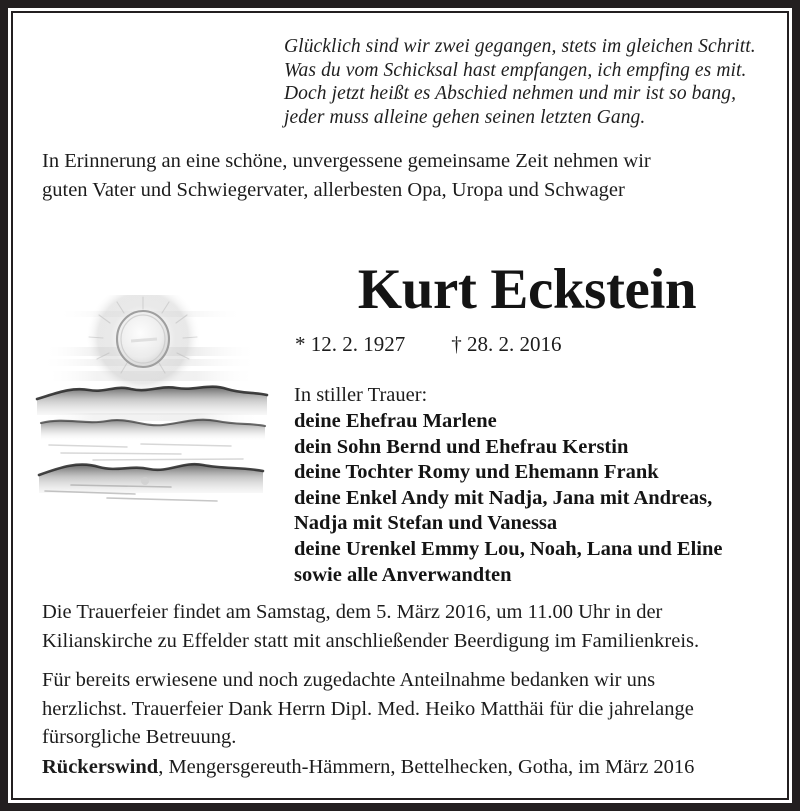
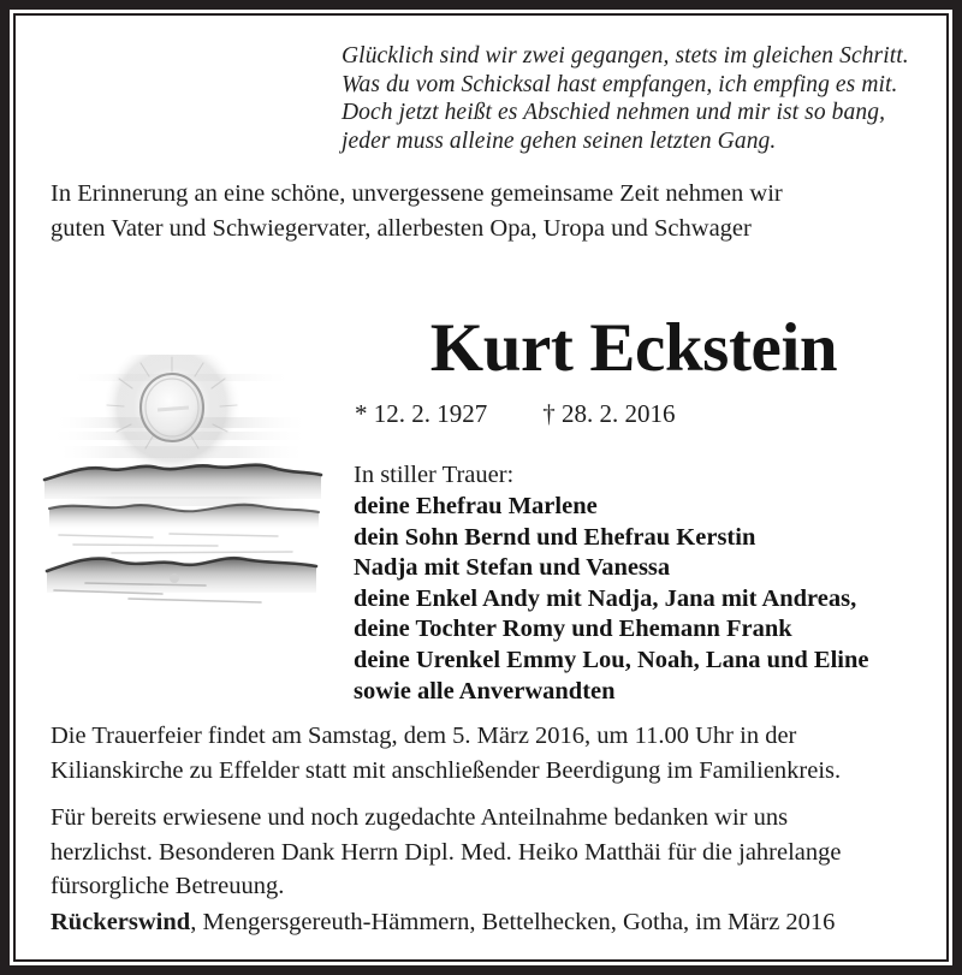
  Glücklich sind wir zwei gegangen, stets im gleichen Schritt.
  Was du vom Schicksal hast empfangen, ich empfing es mit.
  Doch jetzt heißt es Abschied nehmen und mir ist so bang,
  jeder muss alleine gehen seinen letzten Gang.
  In Erinnerung an eine schöne, unvergessene gemeinsame Zeit nehmen wir
  guten Vater und Schwiegervater, allerbesten Opa, Uropa und Schwager
  Kurt Eckstein
  * 12. 2. 1927 † 28. 2. 2016
  In stiller Trauer:
  deine Ehefrau Marlene
  dein Sohn Bernd und Ehefrau Kerstin
- deine Tochter Romy und Ehemann Frank
+ Nadja mit Stefan und Vanessa
  deine Enkel Andy mit Nadja, Jana mit Andreas,
- Nadja mit Stefan und Vanessa
+ deine Tochter Romy und Ehemann Frank
  deine Urenkel Emmy Lou, Noah, Lana und Eline
  sowie alle Anverwandten
  Die Trauerfeier findet am Samstag, dem 5. März 2016, um 11.00 Uhr in der
  Kilianskirche zu Effelder statt mit anschließender Beerdigung im Familienkreis.
  Für bereits erwiesene und noch zugedachte Anteilnahme bedanken wir uns
- herzlichst. Trauerfeier Dank Herrn Dipl. Med. Heiko Matthäi für die jahrelange
+ herzlichst. Besonderen Dank Herrn Dipl. Med. Heiko Matthäi für die jahrelange
  fürsorgliche Betreuung.
  Rückerswind, Mengersgereuth-Hämmern, Bettelhecken, Gotha, im März 2016
